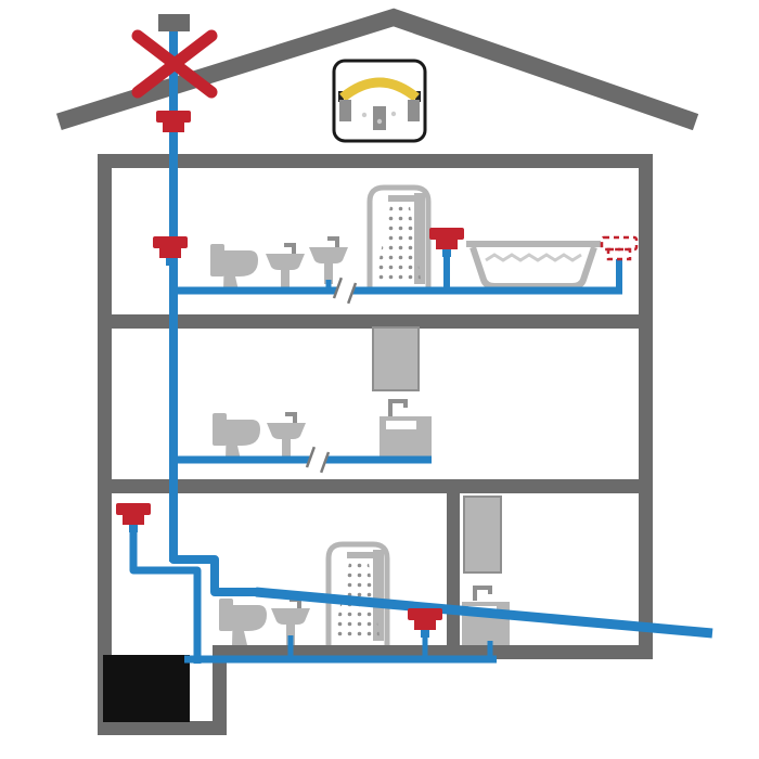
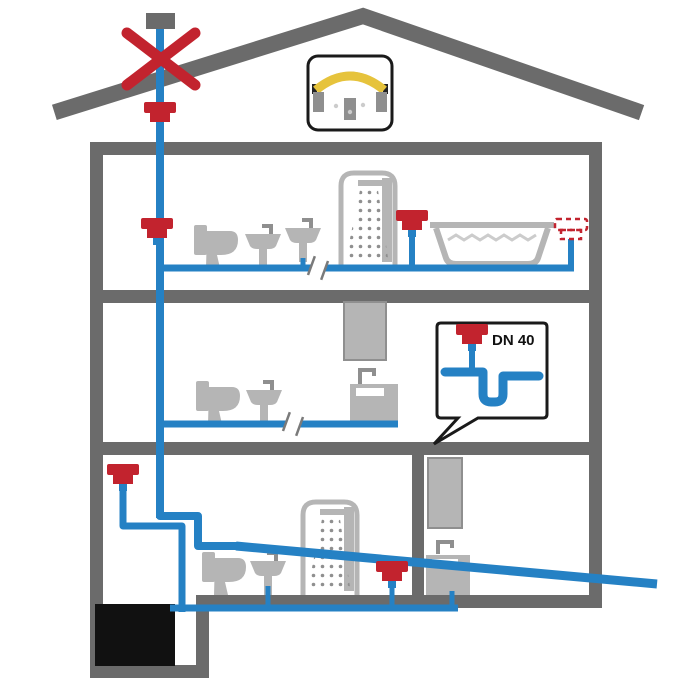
+ DN 40
